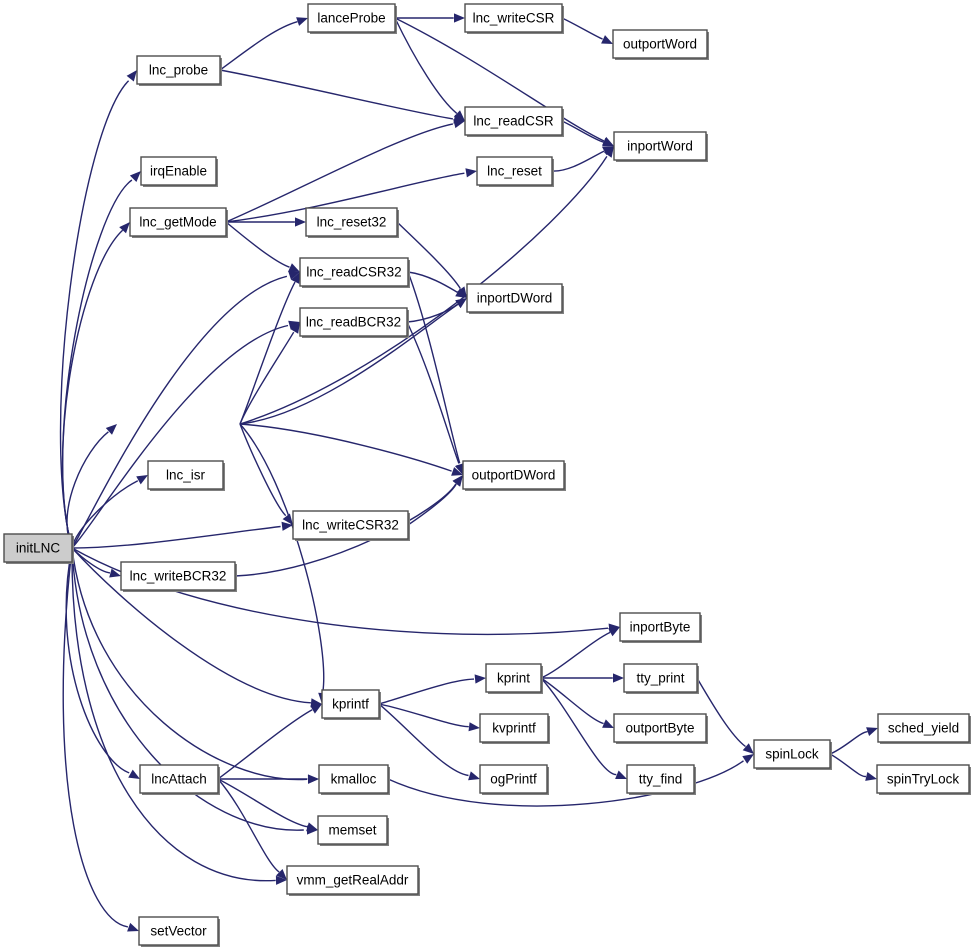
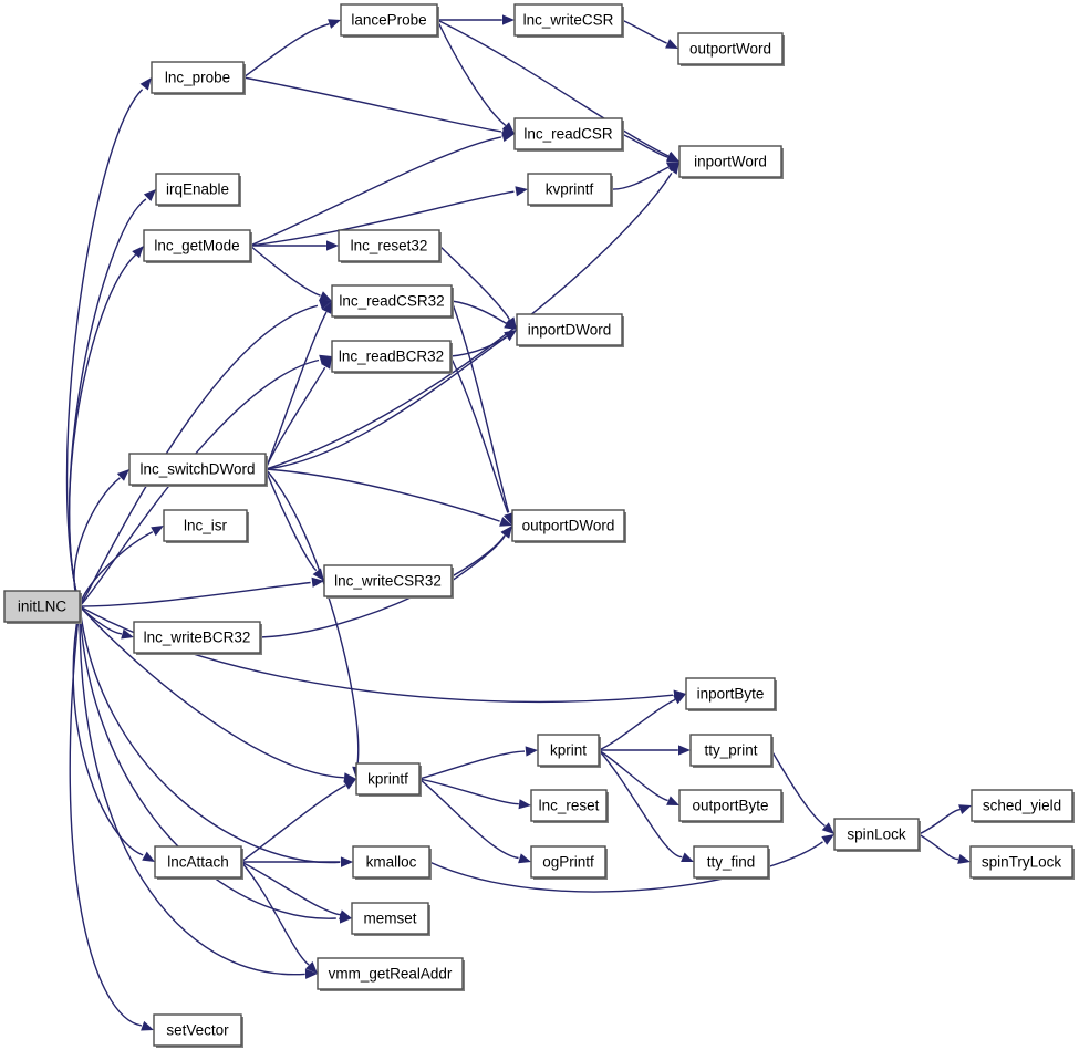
  initLNC
  lnc_probe
  lanceProbe
  lnc_writeCSR
  outportWord
  lnc_readCSR
  inportWord
  irqEnable
- lnc_reset
+ kvprintf
  lnc_getMode
  lnc_reset32
  lnc_readCSR32
  inportDWord
  lnc_readBCR32
+ lnc_switchDWord
  lnc_isr
  outportDWord
  lnc_writeCSR32
  lnc_writeBCR32
  inportByte
  kprint
  tty_print
  kprintf
- kvprintf
+ lnc_reset
  outportByte
  spinLock
  sched_yield
  lncAttach
  kmalloc
  ogPrintf
  tty_find
  spinTryLock
  memset
  vmm_getRealAddr
  setVector
